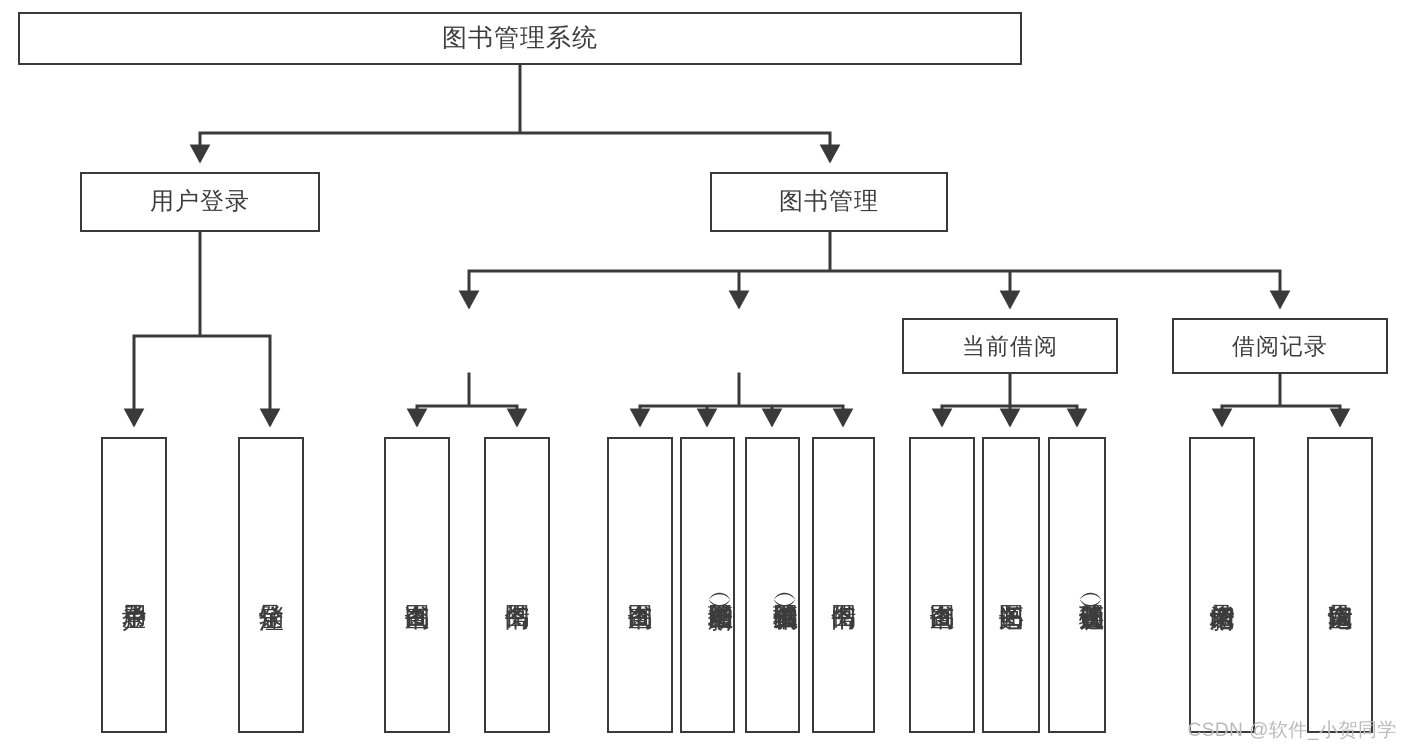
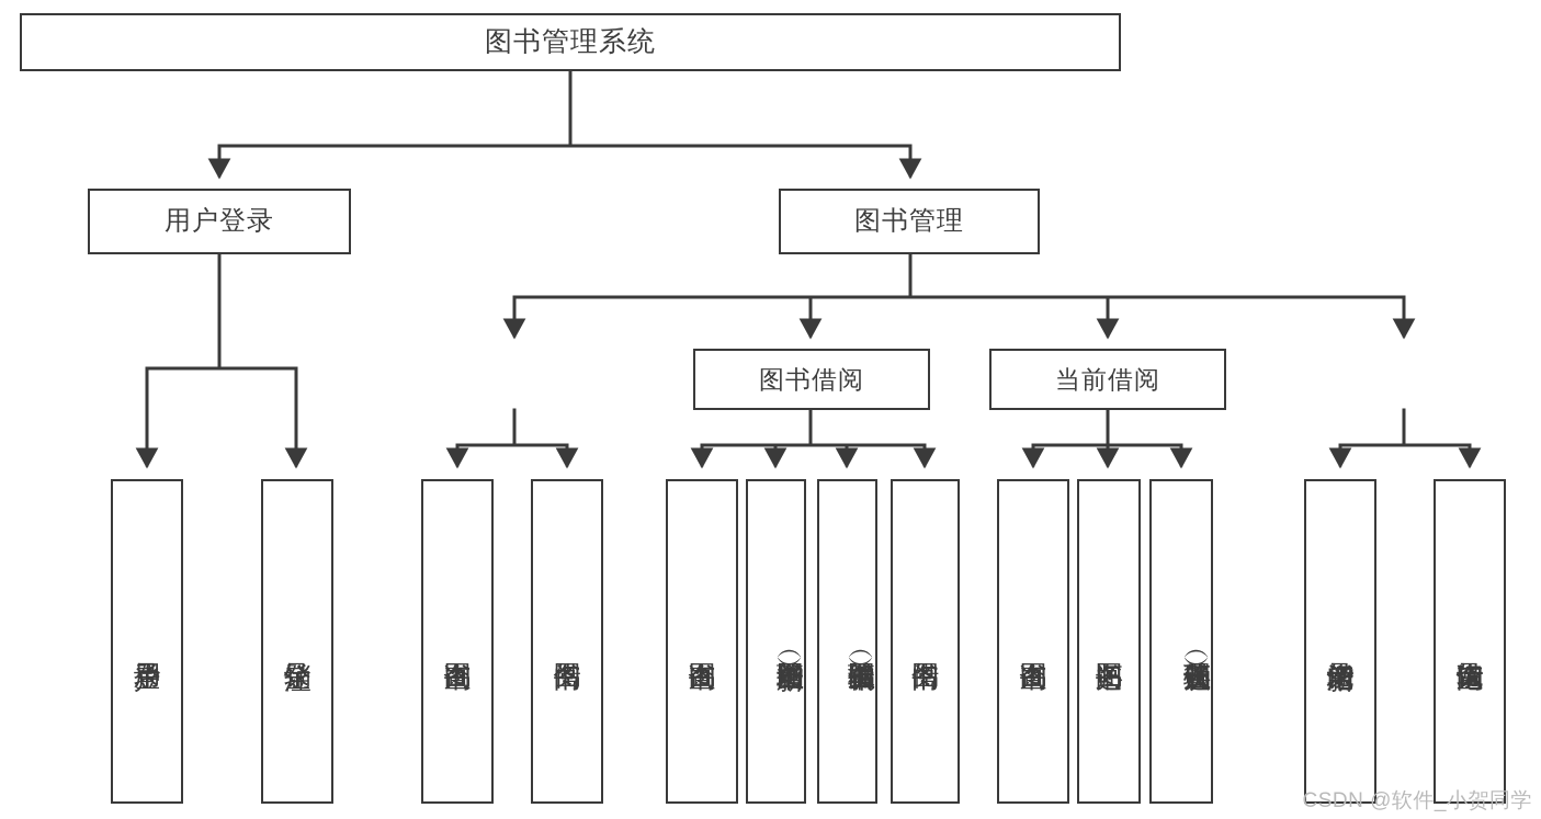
  图书管理系统
  用户登录
  图书管理
+ 图书借阅
  当前借阅
- 借阅记录
  CSDN @软件_小贺同学
